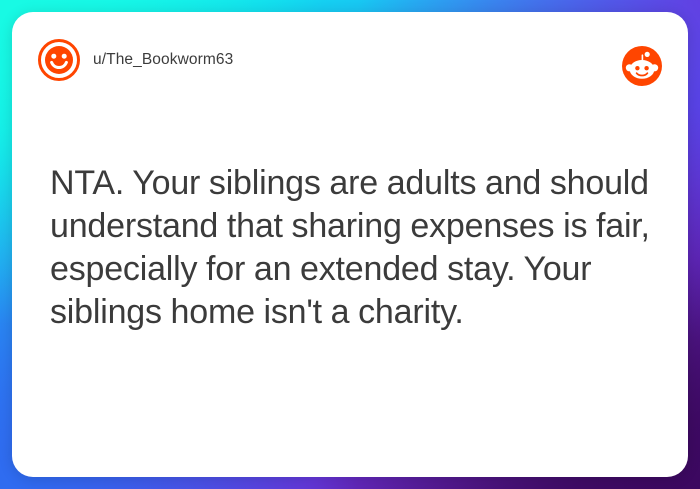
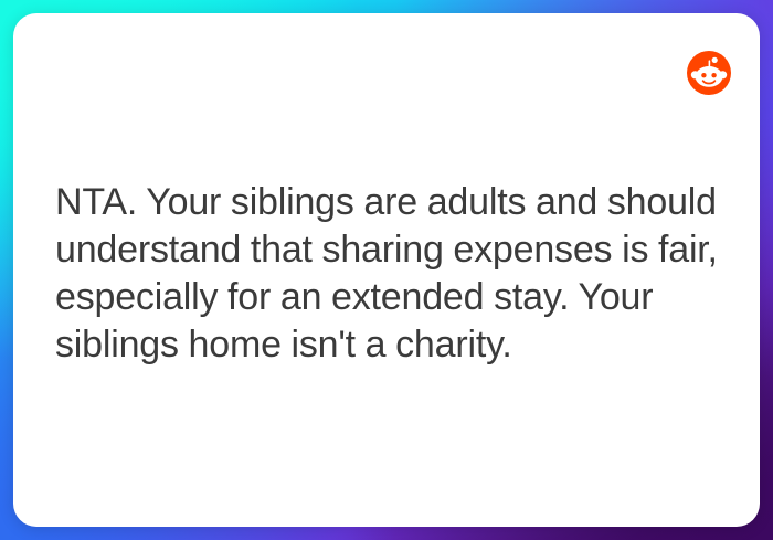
- u/The_Bookworm63
  NTA. Your siblings are adults and should understand that sharing expenses is fair, especially for an extended stay. Your siblings home isn't a charity.
